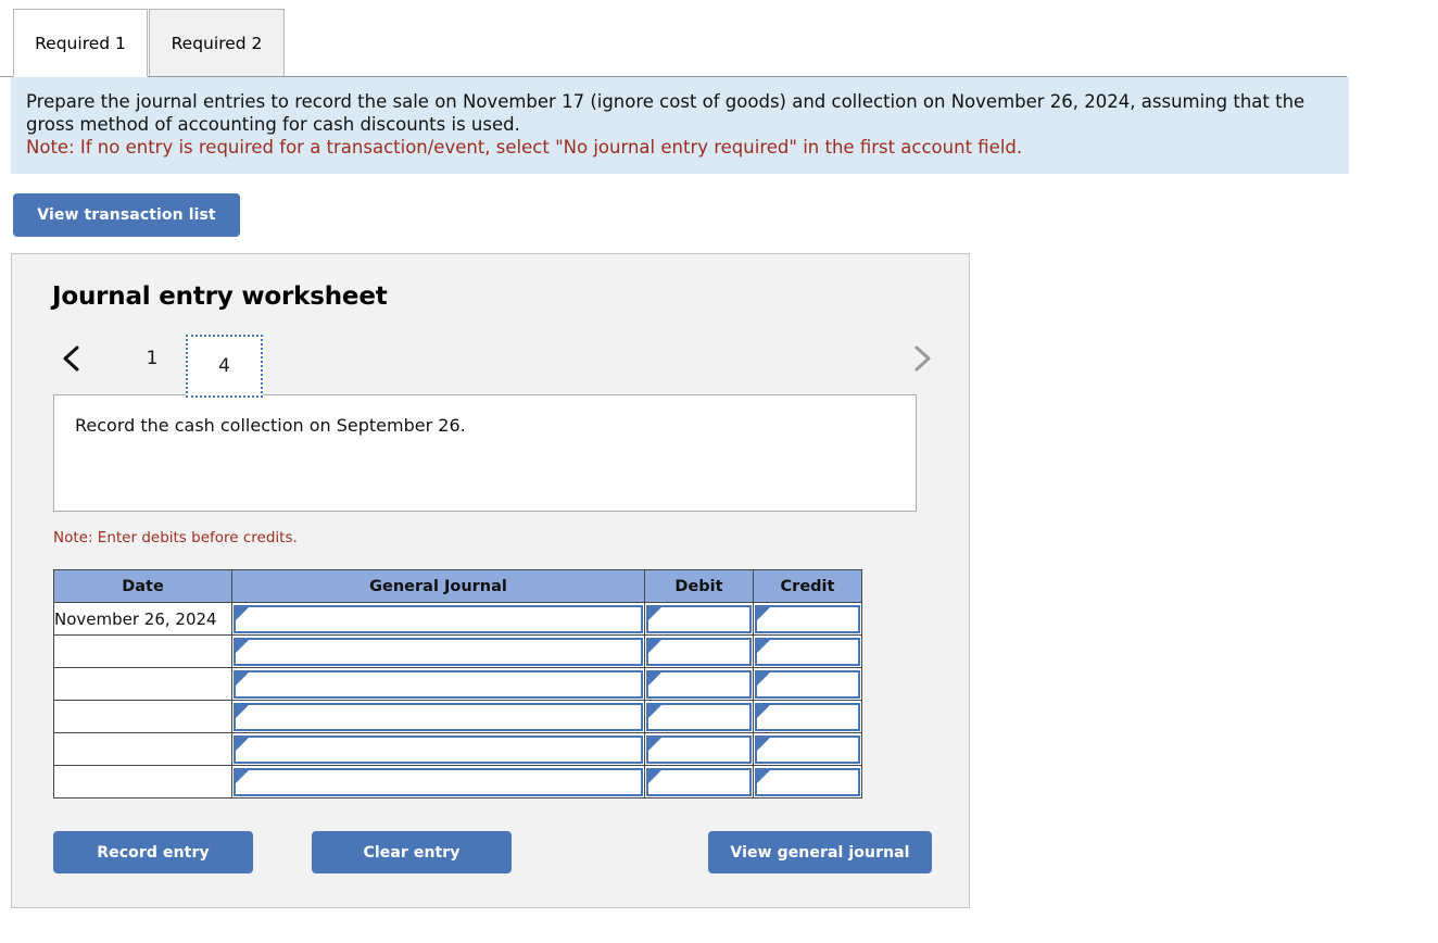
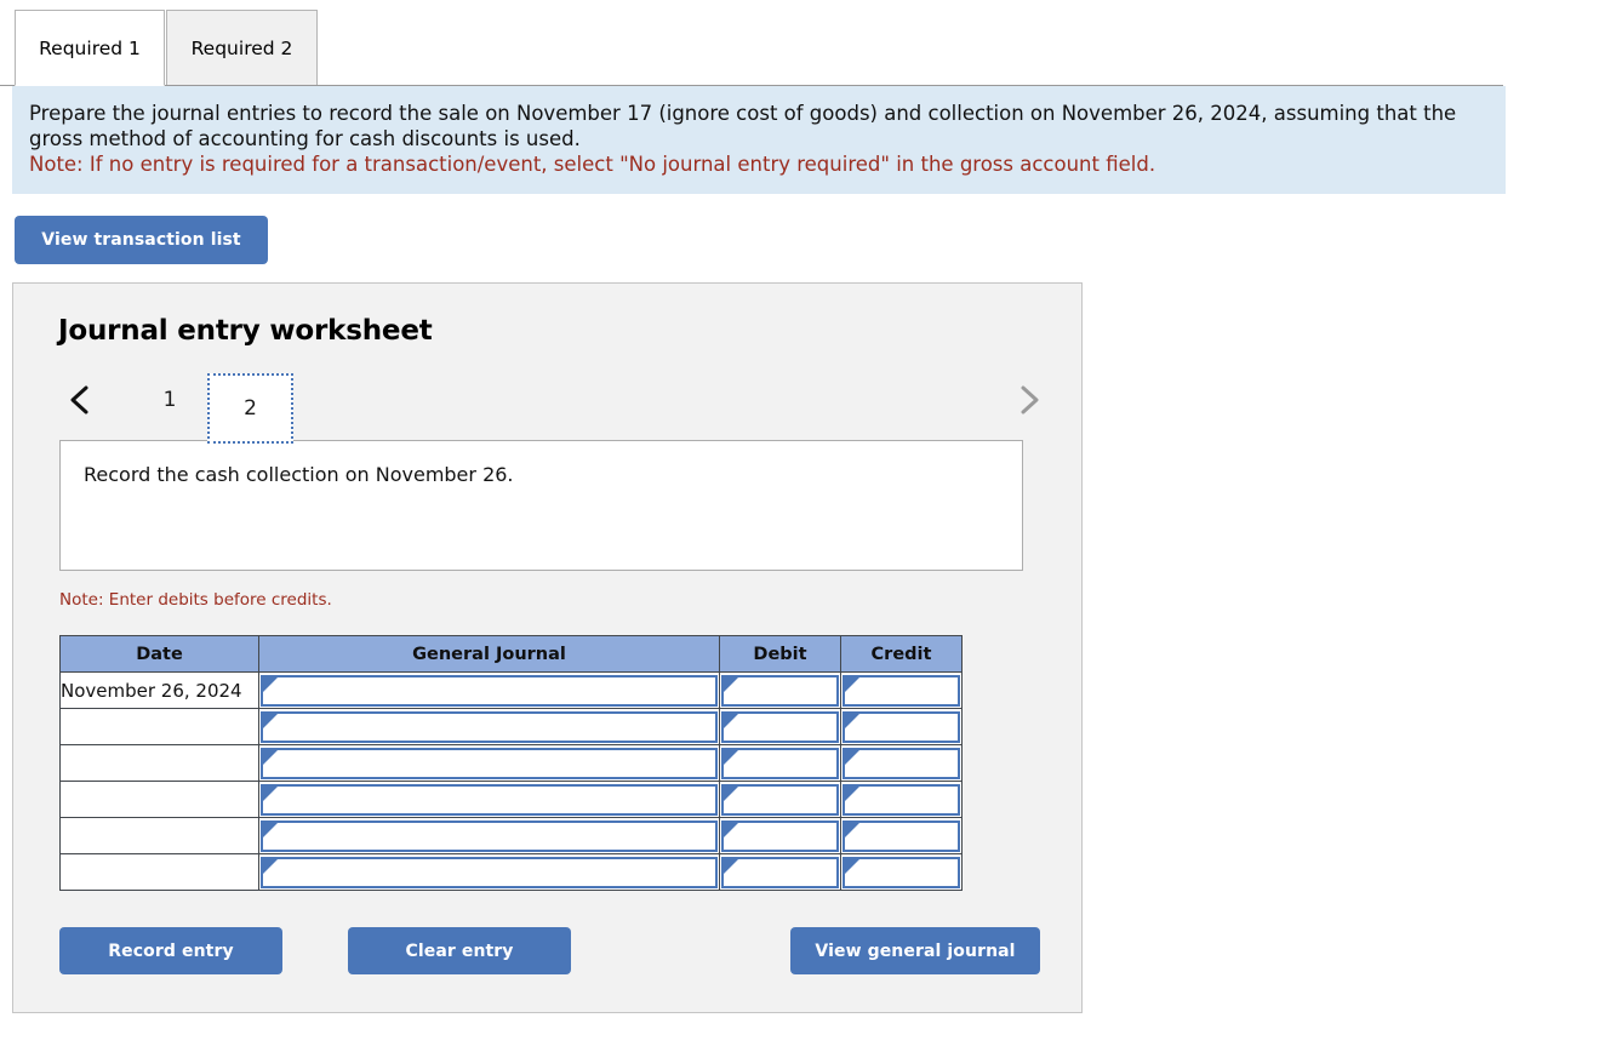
  Required 1
  Required 2
  Prepare the journal entries to record the sale on November 17 (ignore cost of goods) and collection on November 26, 2024, assuming that the gross method of accounting for cash discounts is used.
- Note: If no entry is required for a transaction/event, select "No journal entry required" in the first account field.
+ Note: If no entry is required for a transaction/event, select "No journal entry required" in the gross account field.
  View transaction list
  Journal entry worksheet
  1
- 4
+ 2
- Record the cash collection on September 26.
+ Record the cash collection on November 26.
  Note: Enter debits before credits.
  Date	General Journal	Debit	Credit
  November 26, 2024
  Record entry
  Clear entry
  View general journal
